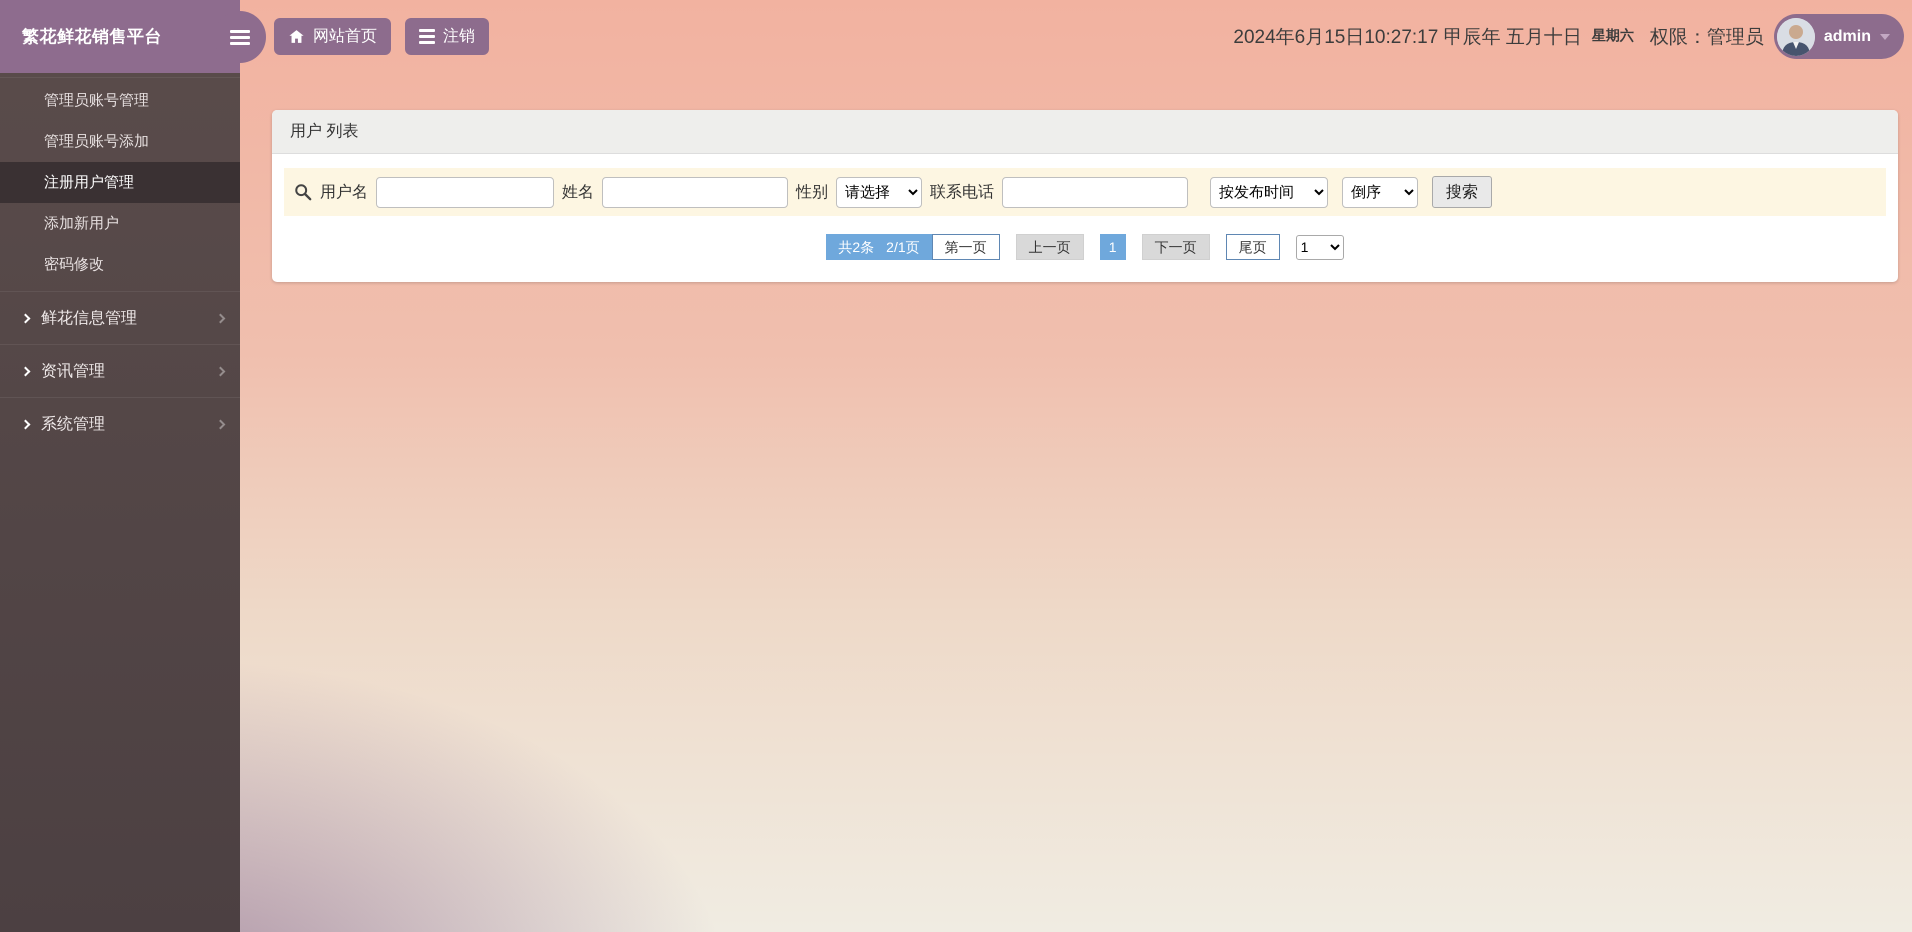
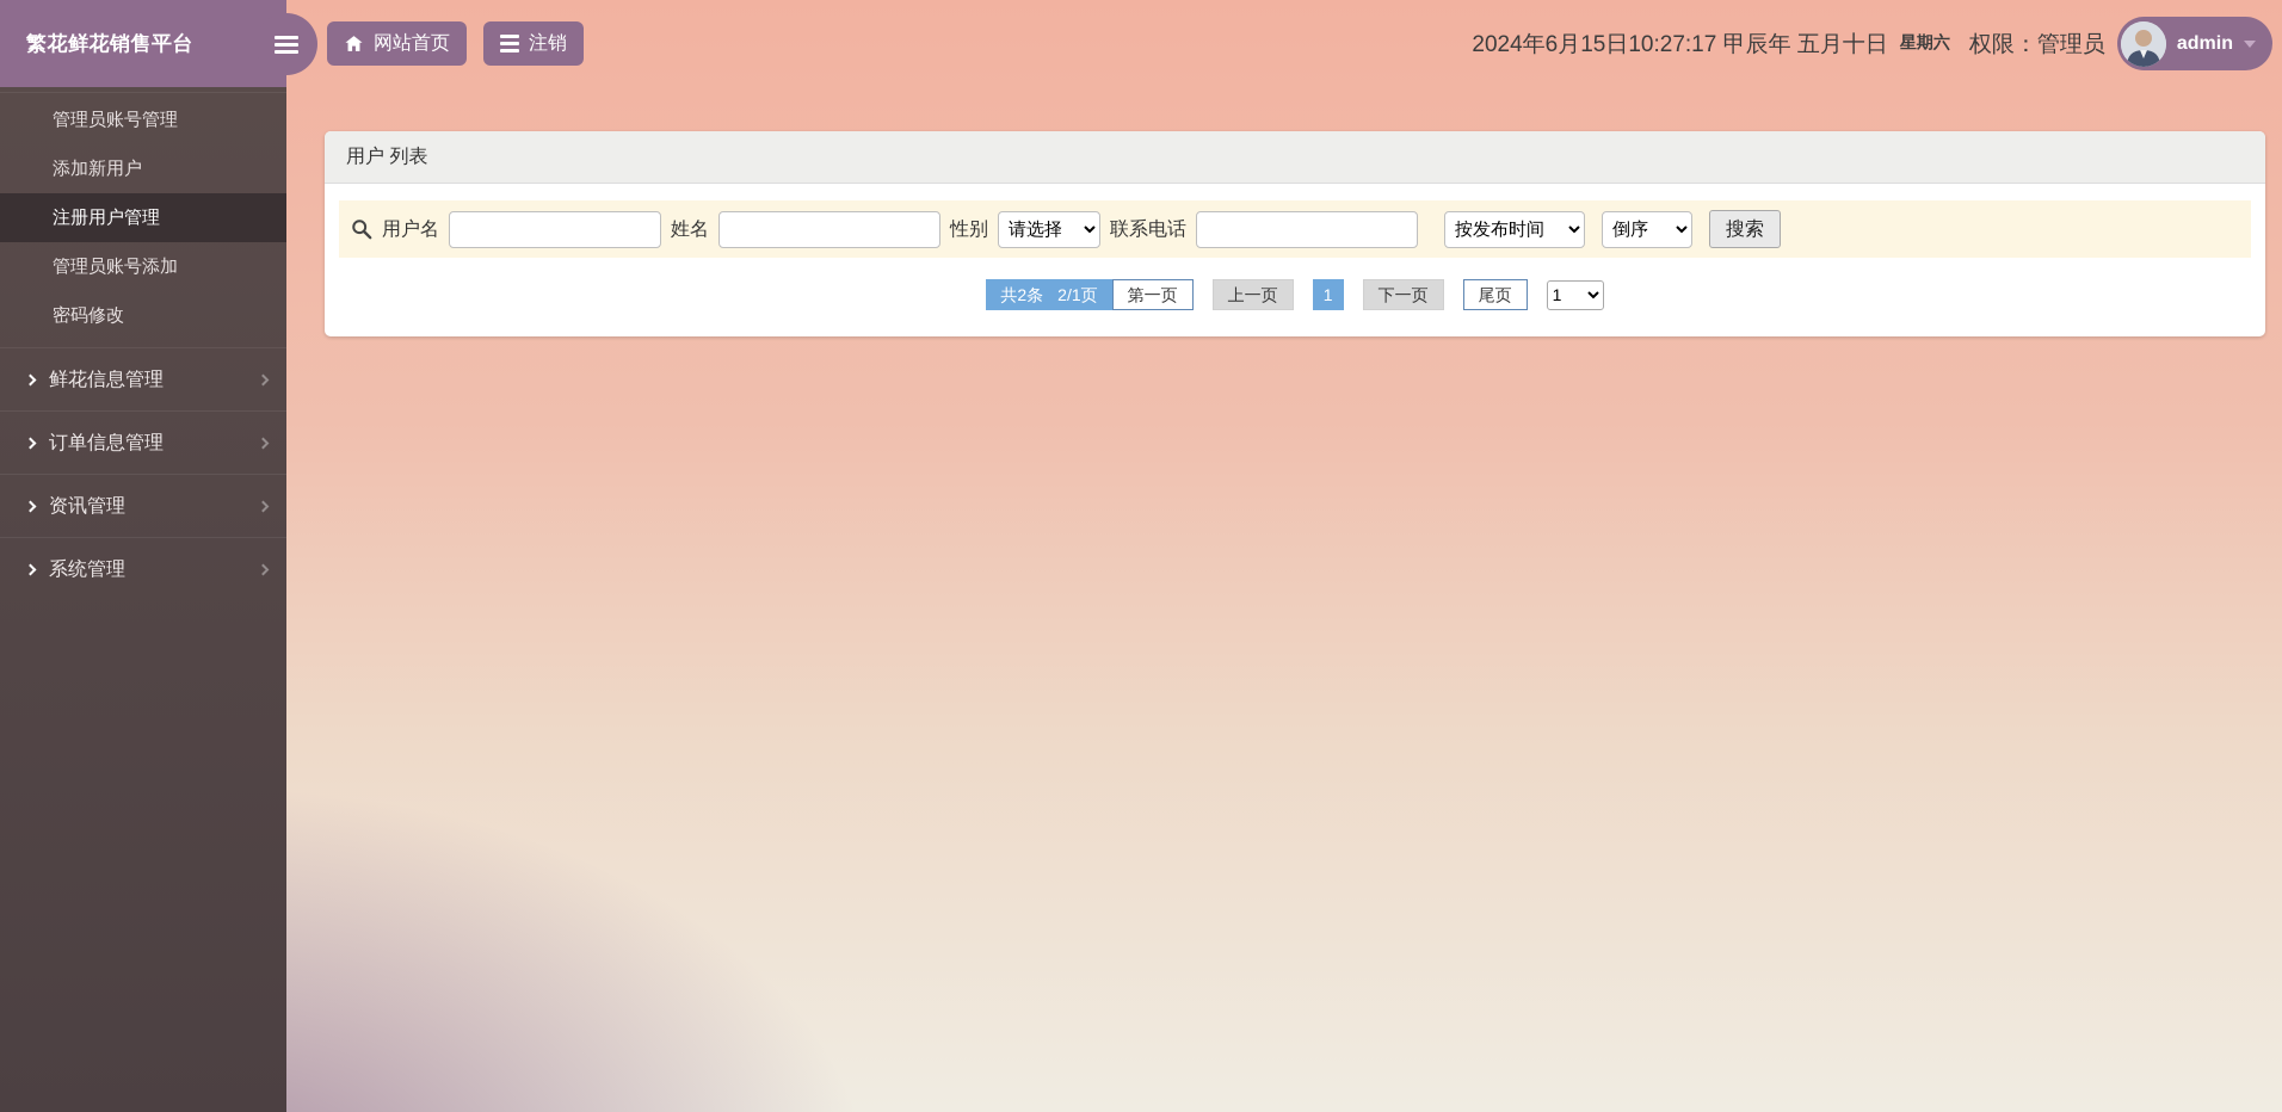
  繁花鲜花销售平台
  管理员账号管理
- 管理员账号添加
+ 添加新用户
  注册用户管理
- 添加新用户
+ 管理员账号添加
  密码修改
  鲜花信息管理
+ 订单信息管理
  资讯管理
  系统管理
  网站首页
  注销
  2024年6月15日10:27:17 甲辰年 五月十日
  星期六
  权限：管理员
  admin
  用户 列表
  用户名
  姓名
  性别
  请选择
  联系电话
  按发布时间
  倒序
  搜索
  共2条
  2/1页
  第一页
  上一页
  1
  下一页
  尾页
  1
